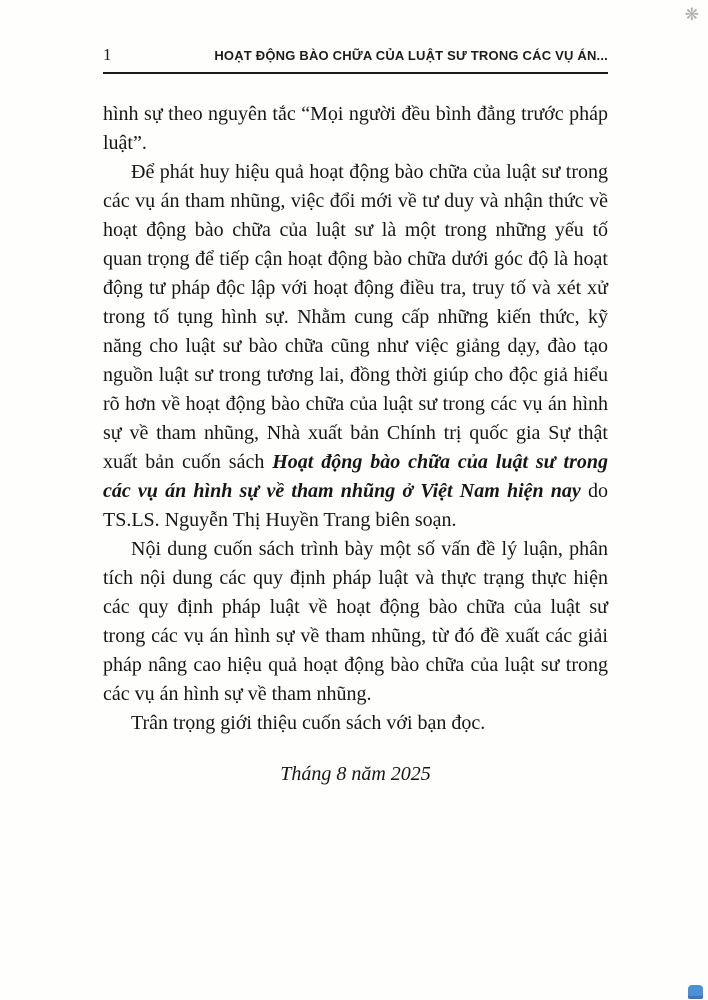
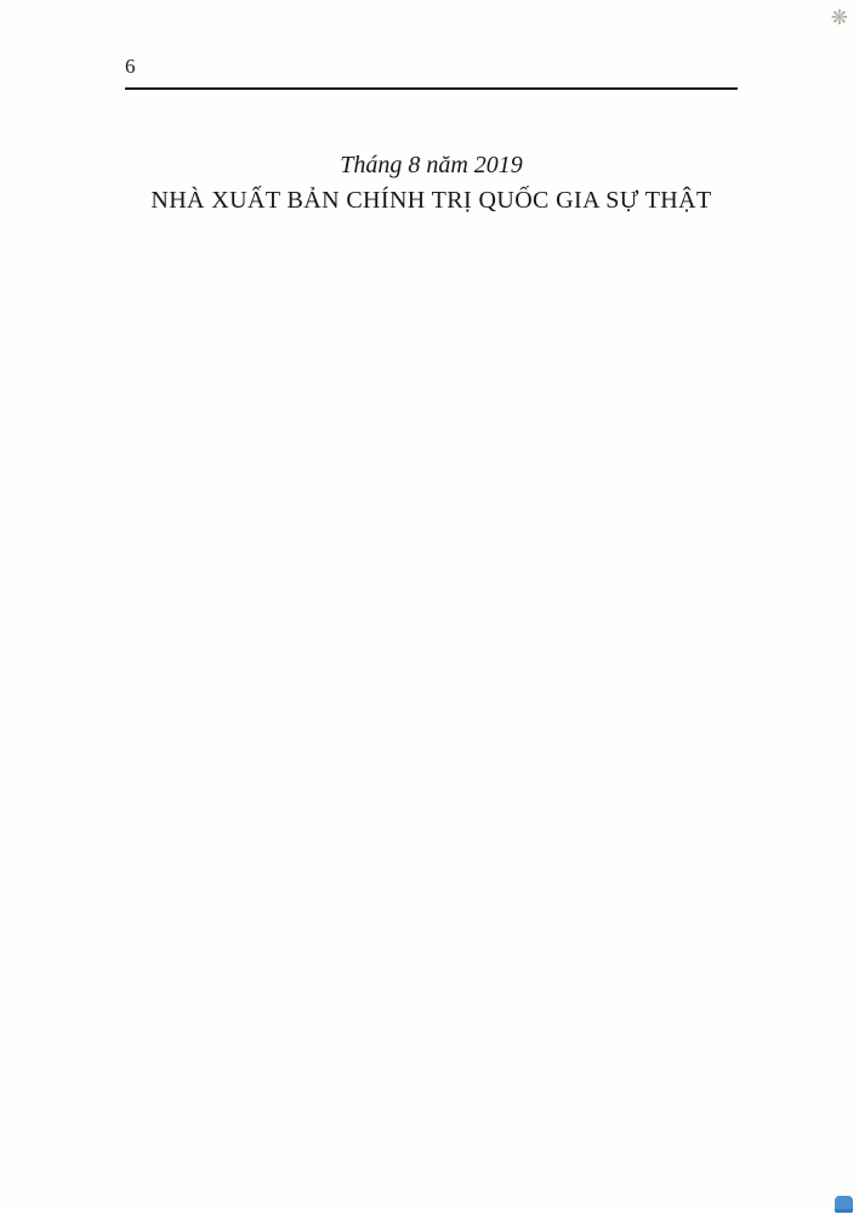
  ❋
- 1
+ 6
- HOẠT ĐỘNG BÀO CHỮA CỦA LUẬT SƯ TRONG CÁC VỤ ÁN...
- hình sự theo nguyên tắc “Mọi người đều bình đẳng trước pháp luật”.
- Để phát huy hiệu quả hoạt động bào chữa của luật sư trong các vụ án tham nhũng, việc đổi mới về tư duy và nhận thức về hoạt động bào chữa của luật sư là một trong những yếu tố quan trọng để tiếp cận hoạt động bào chữa dưới góc độ là hoạt động tư pháp độc lập với hoạt động điều tra, truy tố và xét xử trong tố tụng hình sự. Nhằm cung cấp những kiến thức, kỹ năng cho luật sư bào chữa cũng như việc giảng dạy, đào tạo nguồn luật sư trong tương lai, đồng thời giúp cho độc giả hiểu rõ hơn về hoạt động bào chữa của luật sư trong các vụ án hình sự về tham nhũng, Nhà xuất bản Chính trị quốc gia Sự thật xuất bản cuốn sách Hoạt động bào chữa của luật sư trong các vụ án hình sự về tham nhũng ở Việt Nam hiện nay do TS.LS. Nguyễn Thị Huyền Trang biên soạn.
- Nội dung cuốn sách trình bày một số vấn đề lý luận, phân tích nội dung các quy định pháp luật và thực trạng thực hiện các quy định pháp luật về hoạt động bào chữa của luật sư trong các vụ án hình sự về tham nhũng, từ đó đề xuất các giải pháp nâng cao hiệu quả hoạt động bào chữa của luật sư trong các vụ án hình sự về tham nhũng.
- Trân trọng giới thiệu cuốn sách với bạn đọc.
- Tháng 8 năm 2025
+ Tháng 8 năm 2019
+ NHÀ XUẤT BẢN CHÍNH TRỊ QUỐC GIA SỰ THẬT
